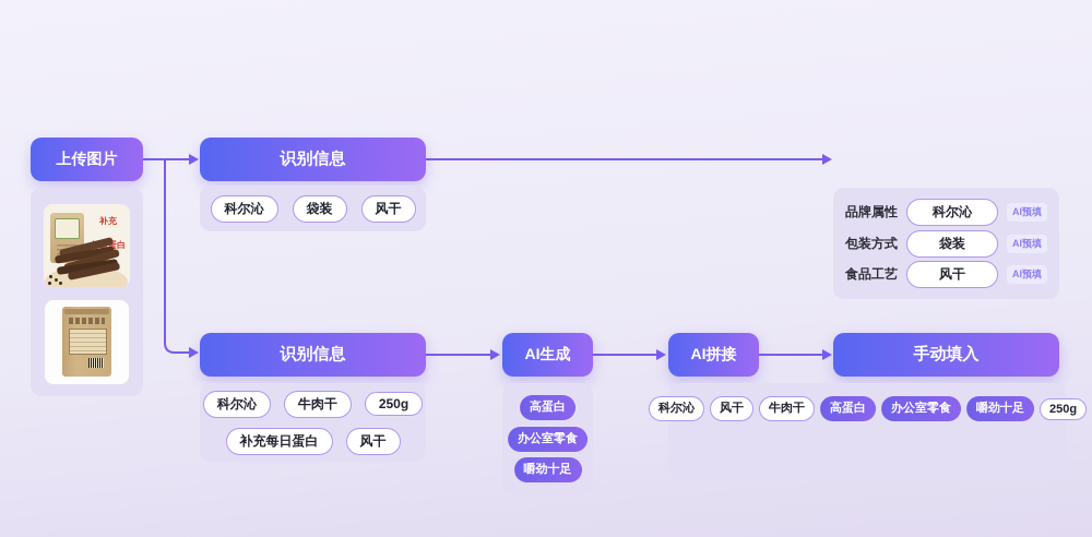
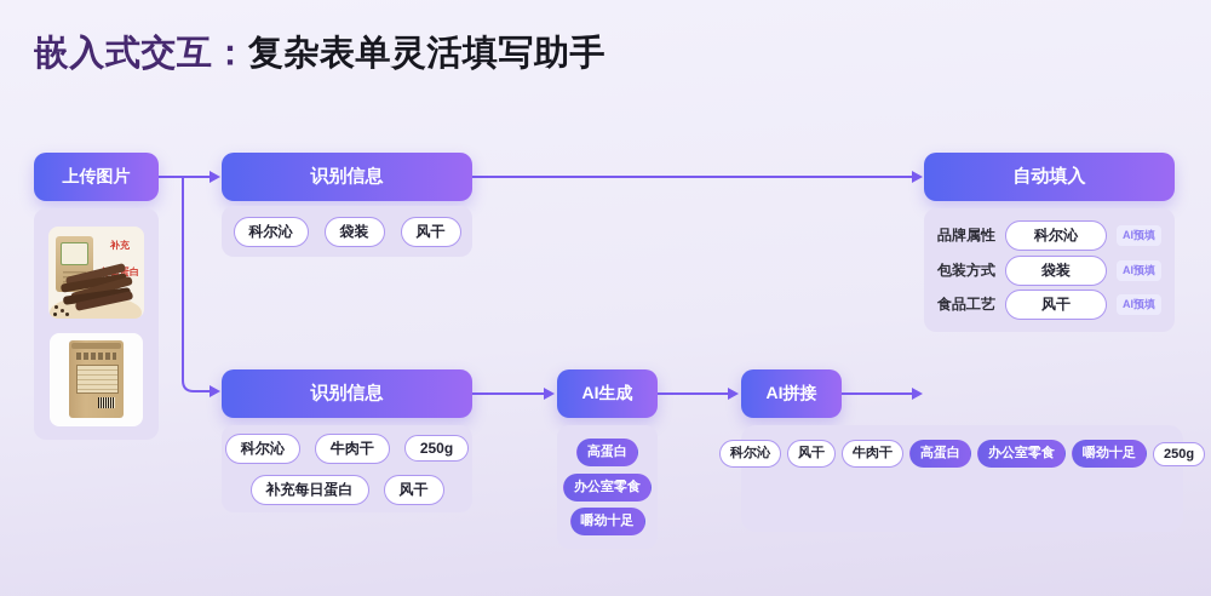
+ 嵌入式交互：复杂表单灵活填写助手
  上传图片
  补充
  识别信息
  科尔沁
  袋装
  风干
+ 自动填入
  品牌属性
  科尔沁
  AI预填
  包装方式
  袋装
  AI预填
  食品工艺
  风干
  AI预填
  识别信息
  科尔沁
  牛肉干
  250g
  补充每日蛋白
  风干
  AI生成
  高蛋白
  办公室零食
  嚼劲十足
  AI拼接
- 手动填入
  科尔沁
  风干
  牛肉干
  高蛋白
  办公室零食
  嚼劲十足
  250g
